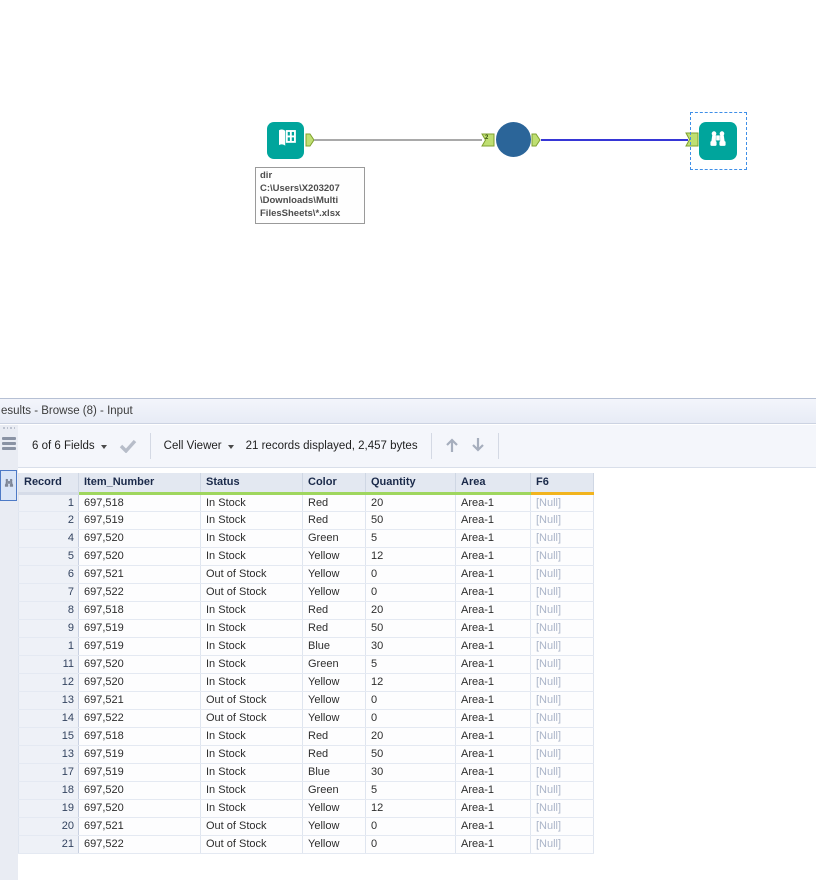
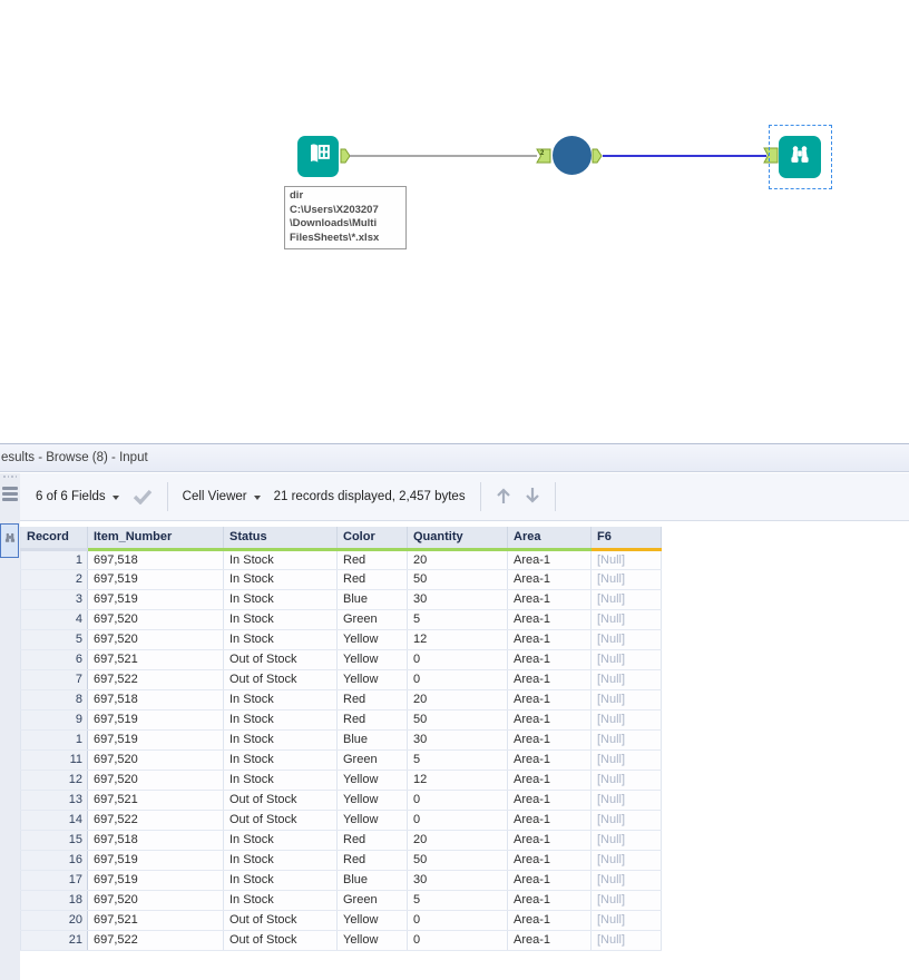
  dir
  C:\Users\X203207
  \Downloads\Multi
  FilesSheets\*.xlsx
  esults - Browse (8) - Input
  6 of 6 Fields
  Cell Viewer
  21 records displayed, 2,457 bytes
  Record	Item_Number	Status	Color	Quantity	Area	F6
  1	697,518	In Stock	Red	20	Area-1	[Null]
  2	697,519	In Stock	Red	50	Area-1	[Null]
+ 3	697,519	In Stock	Blue	30	Area-1	[Null]
  4	697,520	In Stock	Green	5	Area-1	[Null]
  5	697,520	In Stock	Yellow	12	Area-1	[Null]
  6	697,521	Out of Stock	Yellow	0	Area-1	[Null]
  7	697,522	Out of Stock	Yellow	0	Area-1	[Null]
  8	697,518	In Stock	Red	20	Area-1	[Null]
  9	697,519	In Stock	Red	50	Area-1	[Null]
  1	697,519	In Stock	Blue	30	Area-1	[Null]
  11	697,520	In Stock	Green	5	Area-1	[Null]
  12	697,520	In Stock	Yellow	12	Area-1	[Null]
  13	697,521	Out of Stock	Yellow	0	Area-1	[Null]
  14	697,522	Out of Stock	Yellow	0	Area-1	[Null]
  15	697,518	In Stock	Red	20	Area-1	[Null]
- 13	697,519	In Stock	Red	50	Area-1	[Null]
+ 16	697,519	In Stock	Red	50	Area-1	[Null]
  17	697,519	In Stock	Blue	30	Area-1	[Null]
  18	697,520	In Stock	Green	5	Area-1	[Null]
- 19	697,520	In Stock	Yellow	12	Area-1	[Null]
  20	697,521	Out of Stock	Yellow	0	Area-1	[Null]
  21	697,522	Out of Stock	Yellow	0	Area-1	[Null]
